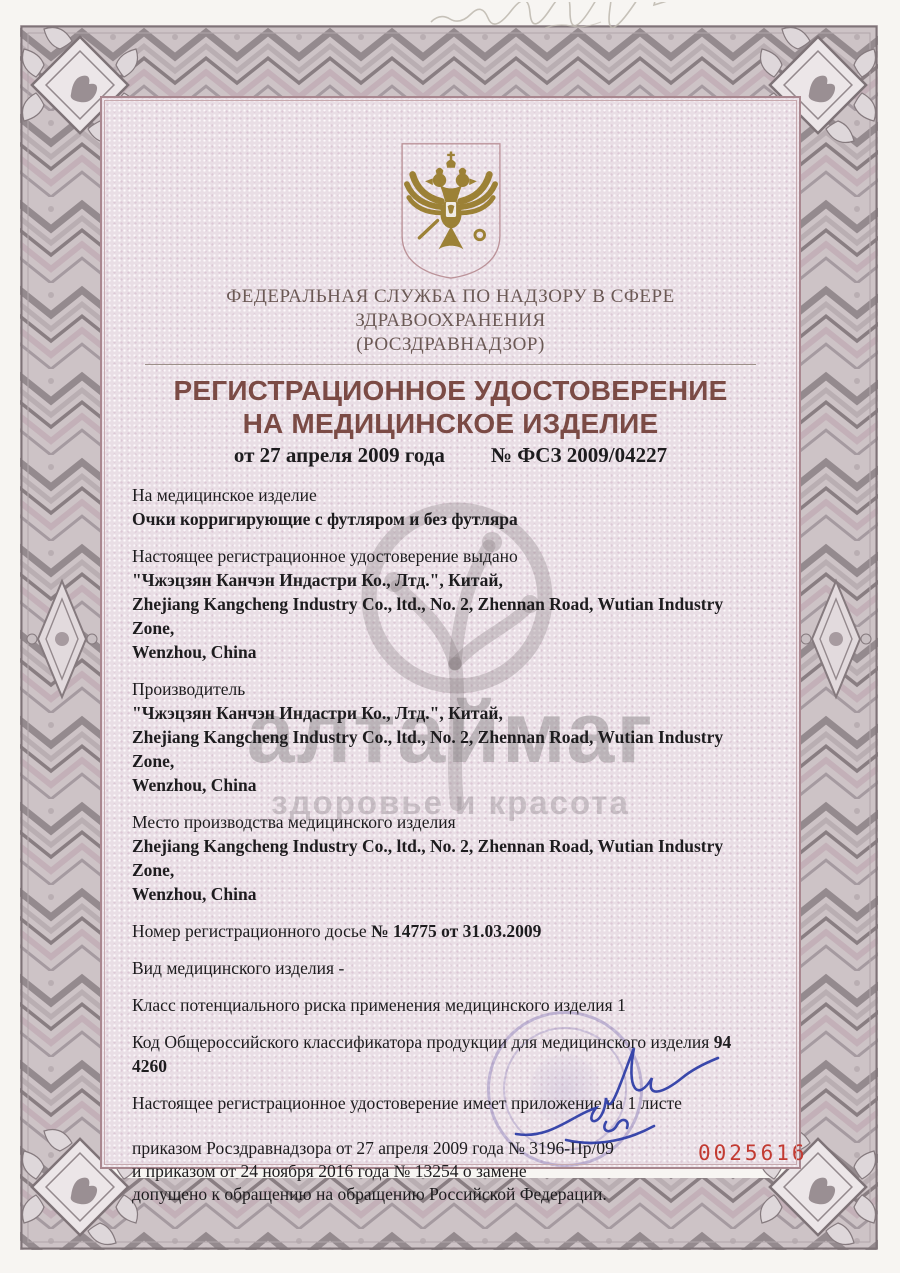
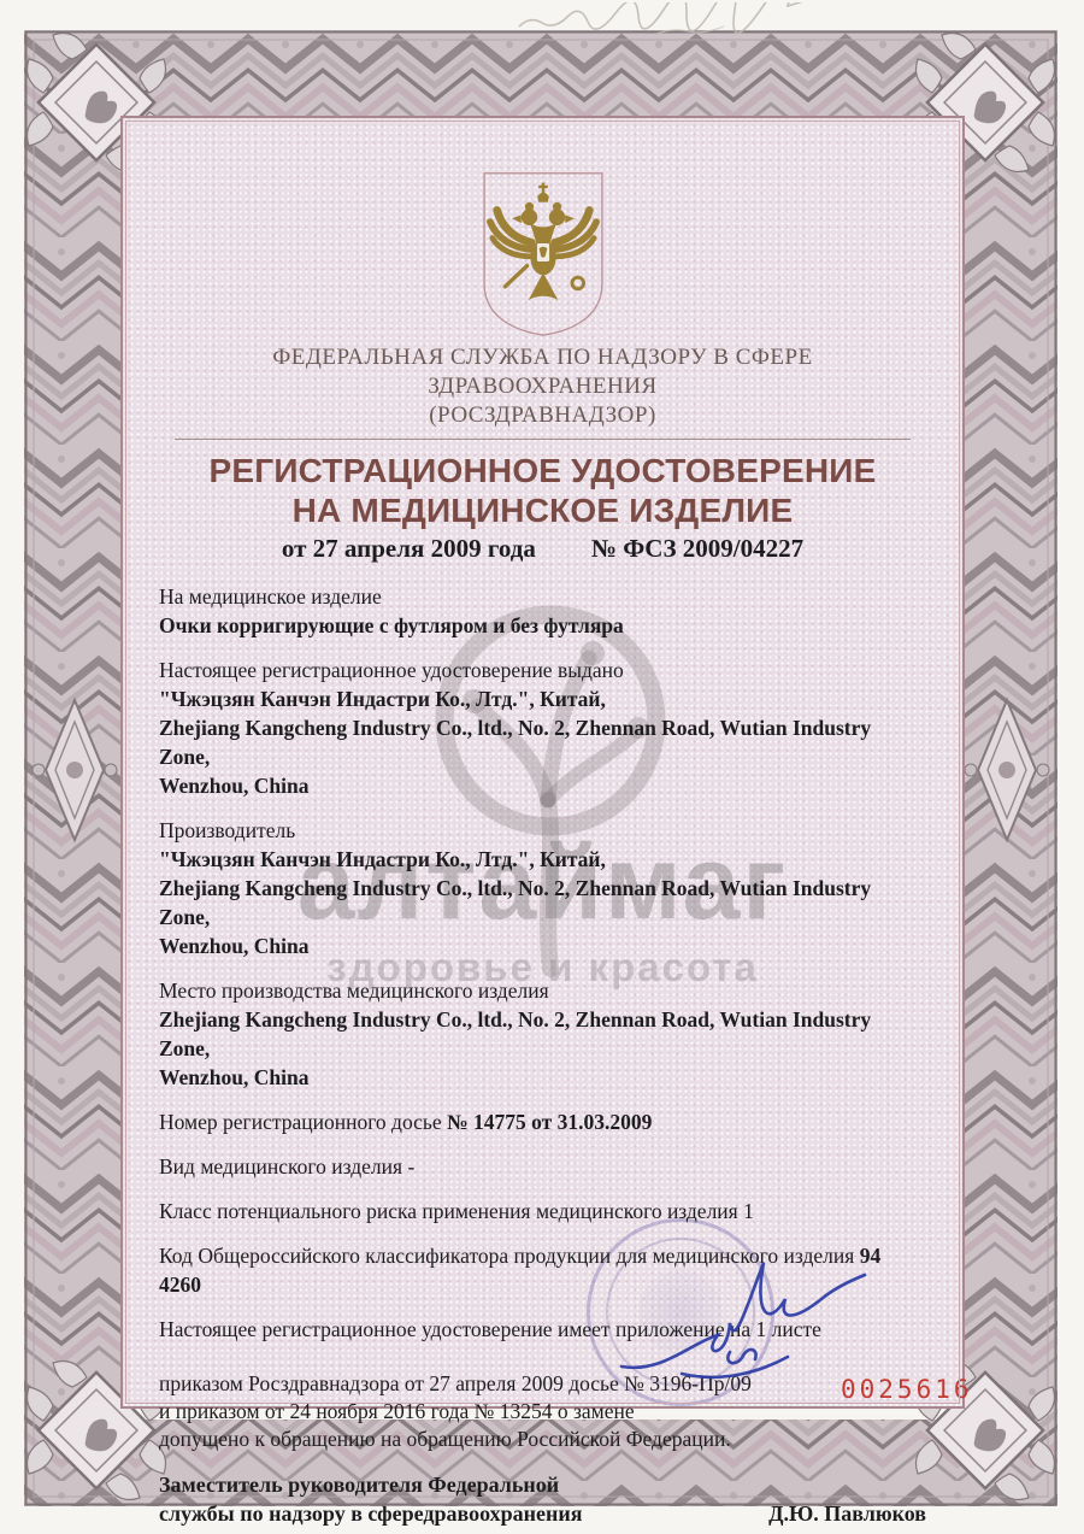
  алтаймаг
  здоровье и красота
  ФЕДЕРАЛЬНАЯ СЛУЖБА ПО НАДЗОРУ В СФЕРЕ ЗДРАВООХРАНЕНИЯ
  (РОСЗДРАВНАДЗОР)
  РЕГИСТРАЦИОННОЕ УДОСТОВЕРЕНИЕ
  НА МЕДИЦИНСКОЕ ИЗДЕЛИЕ
  от 27 апреля 2009 года
  № ФСЗ 2009/04227
  На медицинское изделие
  Очки корригирующие с футляром и без футляра
  Настоящее регистрационное удостоверение выдано
  "Чжэцзян Канчэн Индастри Ко., Лтд.", Китай,
  Zhejiang Kangcheng Industry Co., ltd., No. 2, Zhennan Road, Wutian Industry Zone,
  Wenzhou, China
  Производитель
  "Чжэцзян Канчэн Индастри Ко., Лтд.", Китай,
  Zhejiang Kangcheng Industry Co., ltd., No. 2, Zhennan Road, Wutian Industry Zone,
  Wenzhou, China
  Место производства медицинского изделия
  Zhejiang Kangcheng Industry Co., ltd., No. 2, Zhennan Road, Wutian Industry Zone,
  Wenzhou, China
  Номер регистрационного досье № 14775 от 31.03.2009
  Вид медицинского изделия -
  Класс потенциального риска применения медицинского изделия 1
  Код Общероссийского классификатора продукции для медицинского изделия 94 4260
  Настоящее регистрационное удостоверение имеет приложениеа 1 листе
- приказом Росздравнадзора от 27 апреля 2009 года № 3196-Пр/09
+ приказом Росздравнадзора от 27 апреля 2009 досье № 3196-Пр/09
  и приказом от 24 ноября 2016 года № 13254 о замене
  допущено к обращению на обращению Российской Федерации.
+ Заместитель руководителя Федеральной
+ службы по надзору в сфередравоохранения
+ Д.Ю. Павлюков
  0025616
